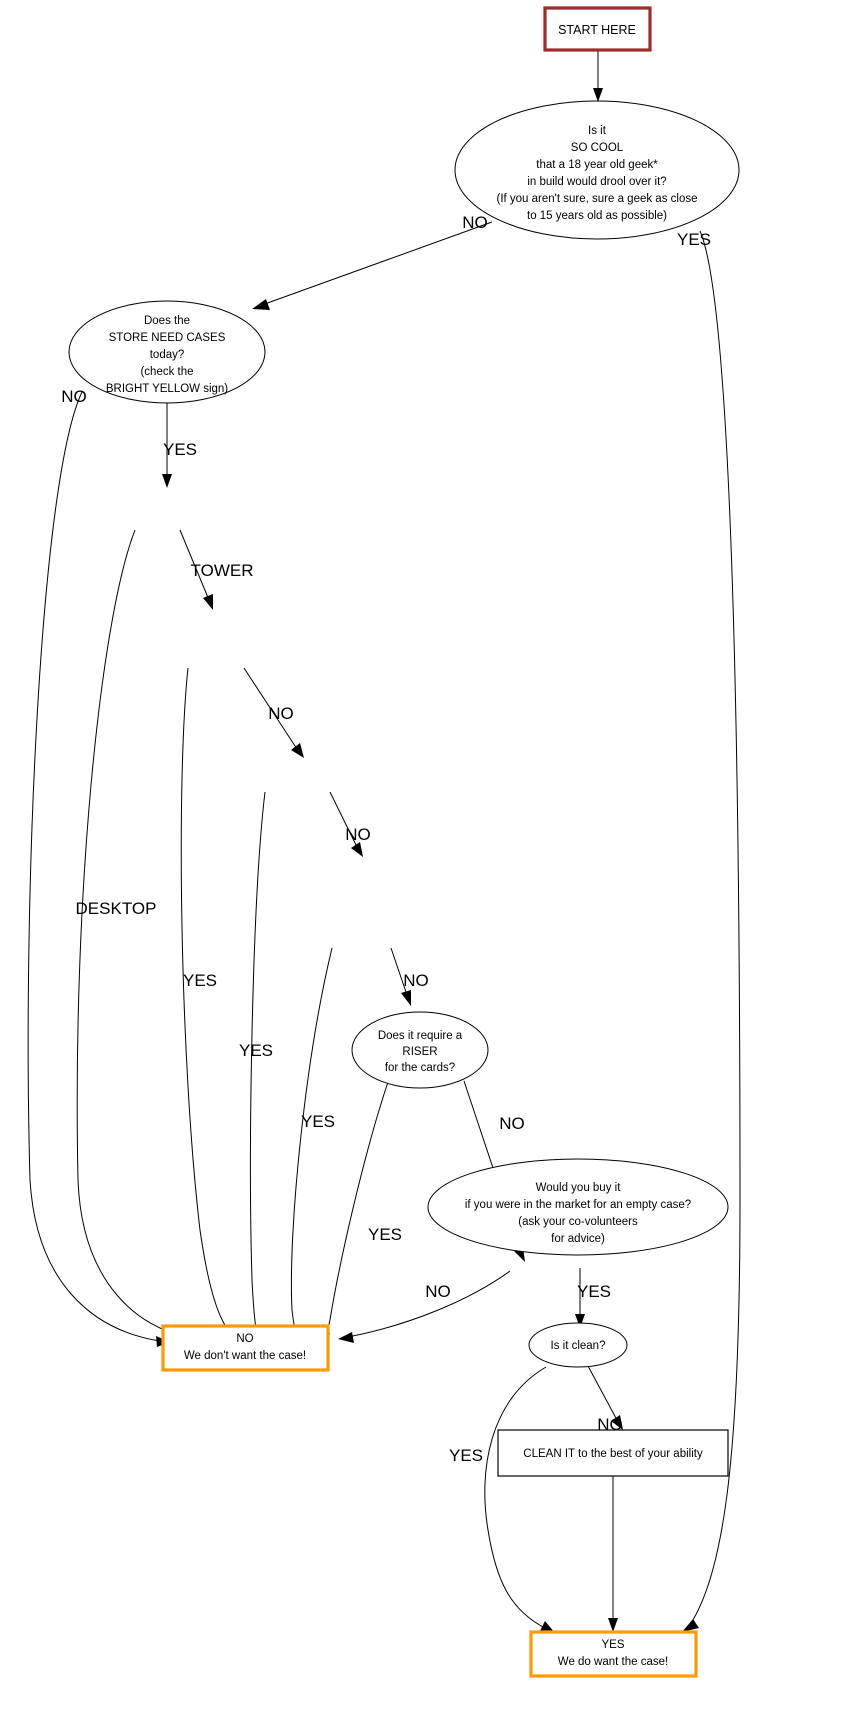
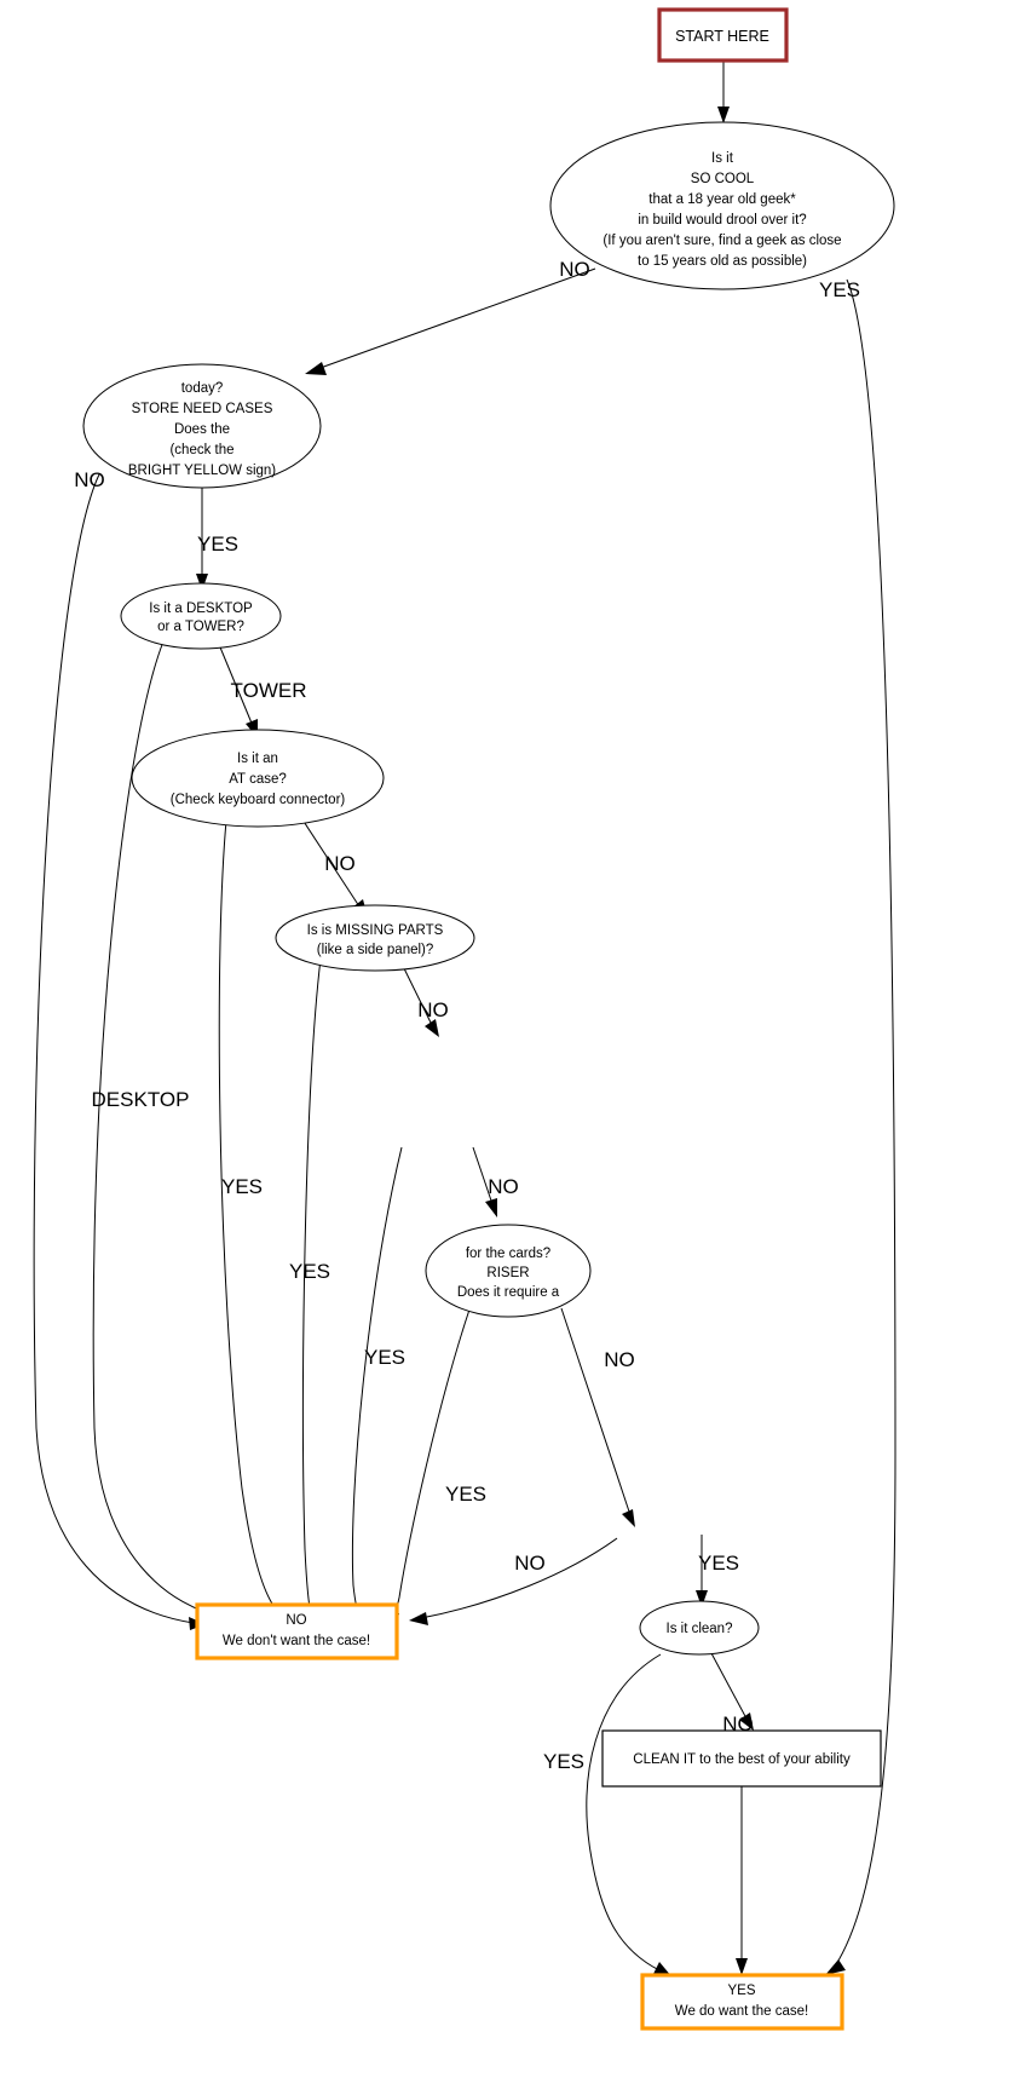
  NO
  YES
  NO
  YES
  DESKTOP
  TOWER
  YES
  NO
  YES
  NO
  YES
  NO
  YES
  NO
  NO
  YES
  NO
  YES
  START HERE
  Is it
  SO COOL
  that a 18 year old geek*
  in build would drool over it?
- (If you aren't sure, sure a geek as close
+ (If you aren't sure, find a geek as close
  to 15 years old as possible)
- Does the
+ today?
  STORE NEED CASES
- today?
+ Does the
  (check the
  BRIGHT YELLOW sign)
+ Is it a DESKTOP
+ or a TOWER?
+ Is it an
+ AT case?
+ (Check keyboard connector)
+ Is is MISSING PARTS
+ (like a side panel)?
- Does it require a
+ for the cards?
  RISER
- for the cards?
+ Does it require a
- Would you buy it
- if you were in the market for an empty case?
- (ask your co-volunteers
- for advice)
  Is it clean?
  CLEAN IT to the best of your ability
  NO
  We don't want the case!
  YES
  We do want the case!
